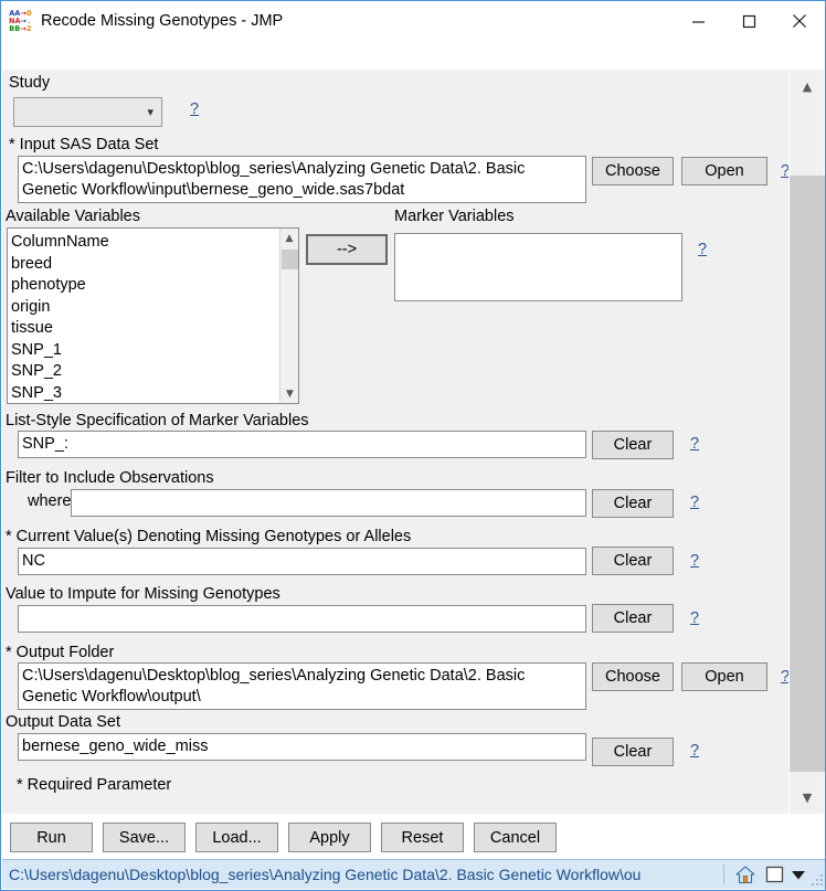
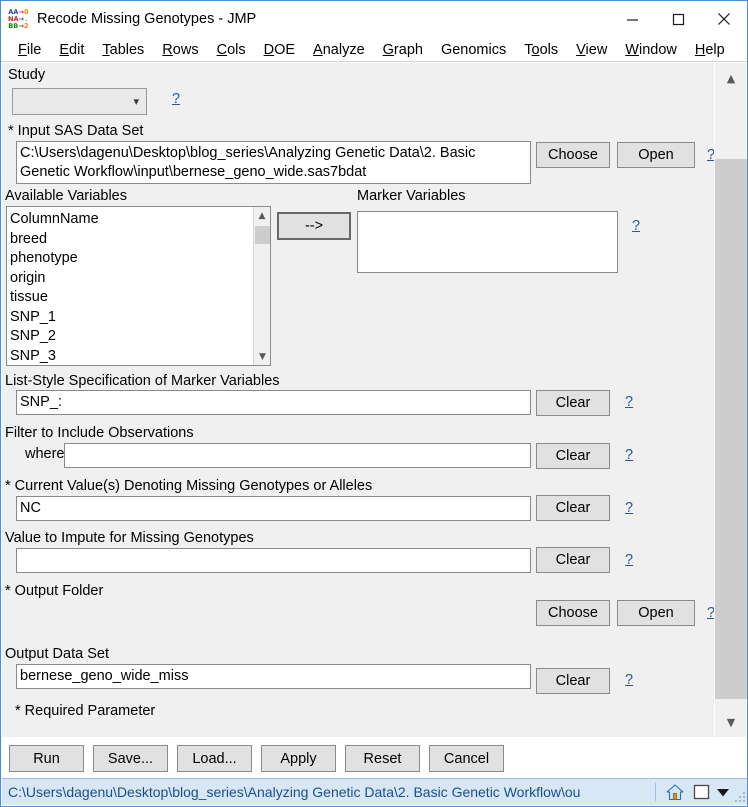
  AA
  →
  0
  NA
  →
  .
  BB
  →
  2
  Recode Missing Genotypes - JMP
+ File
+ Edit
+ Tables
+ Rows
+ Cols
+ DOE
+ Analyze
+ Graph
+ Genomics
+ Tools
+ View
+ Window
+ Help
  Study
  ▾
  ?
  * Input SAS Data Set
  C:\Users\dagenu\Desktop\blog_series\Analyzing Genetic Data\2. Basic Genetic Workflow\input\bernese_geno_wide.sas7bdat
  Choose
  Open
  ?
  Available Variables
  ColumnName
  breed
  phenotype
  origin
  tissue
  SNP_1
  SNP_2
  SNP_3
  ▲
  ▼
  -->
  Marker Variables
  ?
  List-Style Specification of Marker Variables
  SNP_:
  Clear
  ?
  Filter to Include Observations
  where
  Clear
  ?
  * Current Value(s) Denoting Missing Genotypes or Alleles
  NC
  Clear
  ?
  Value to Impute for Missing Genotypes
  Clear
  ?
  * Output Folder
- C:\Users\dagenu\Desktop\blog_series\Analyzing Genetic Data\2. Basic Genetic Workflow\output\
  Choose
  Open
  ?
  Output Data Set
  bernese_geno_wide_miss
  Clear
  ?
  ▲
  ▼
  * Required Parameter
  Run
  Save...
  Load...
  Apply
  Reset
  Cancel
  C:\Users\dagenu\Desktop\blog_series\Analyzing Genetic Data\2. Basic Genetic Workflow\ou
